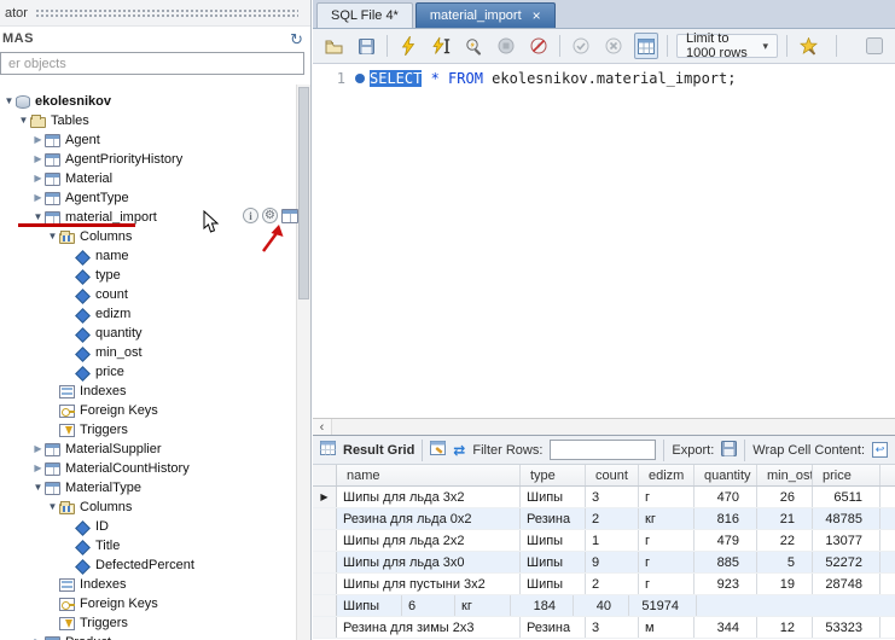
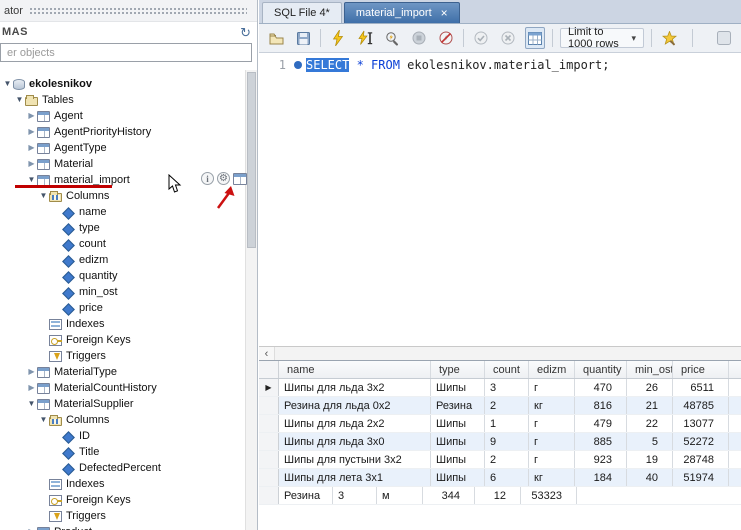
  ator
  MAS
  ↻
  er objects
  ▼
  ekolesnikov
  ▼
  Tables
  ▶
  Agent
  ▶
  AgentPriorityHistory
  ▶
- Material
+ AgentType
  ▶
- AgentType
+ Material
  ▼
  material_import
  ▼
  Columns
  name
  type
  count
  edizm
  quantity
  min_ost
  price
  Indexes
  Foreign Keys
  Triggers
  ▶
- MaterialSupplier
+ MaterialType
  ▶
  MaterialCountHistory
  ▼
- MaterialType
+ MaterialSupplier
  ▼
  Columns
  ID
  Title
  DefectedPercent
  Indexes
  Foreign Keys
  Triggers
  i
  ⚙
  SQL File 4*
  material_import
  ×
  Limit to 1000 rows
  ▾
  1
  SELECT * FROM ekolesnikov.material_import;
  ‹
- Result Grid
- ⇄
- Filter Rows:
- Export:
- Wrap Cell Content:
- ↩
  name
  type
  count
  edizm
  quantity
  min_ost
  price
  ▶
  Шипы для льда 3x2
  Шипы
  3
  г
  470
  26
  6511
  Резина для льда 0x2
  Резина
  2
  кг
  816
  21
  48785
  Шипы для льда 2x2
  Шипы
  1
  г
  479
  22
  13077
  Шипы для льда 3x0
  Шипы
  9
  г
  885
  5
  52272
  Шипы для пустыни 3x2
  Шипы
  2
  г
  923
  19
  28748
+ Шипы для лета 3x1
  Шипы
  6
  кг
  184
  40
  51974
- Резина для зимы 2x3
  Резина
  3
  м
  344
  12
  53323
